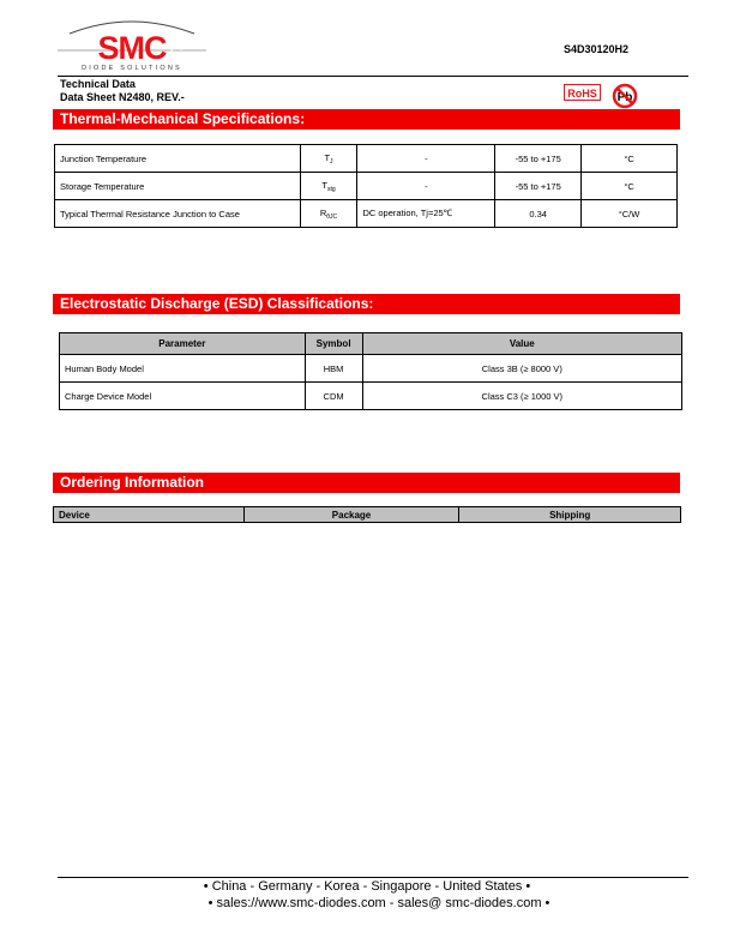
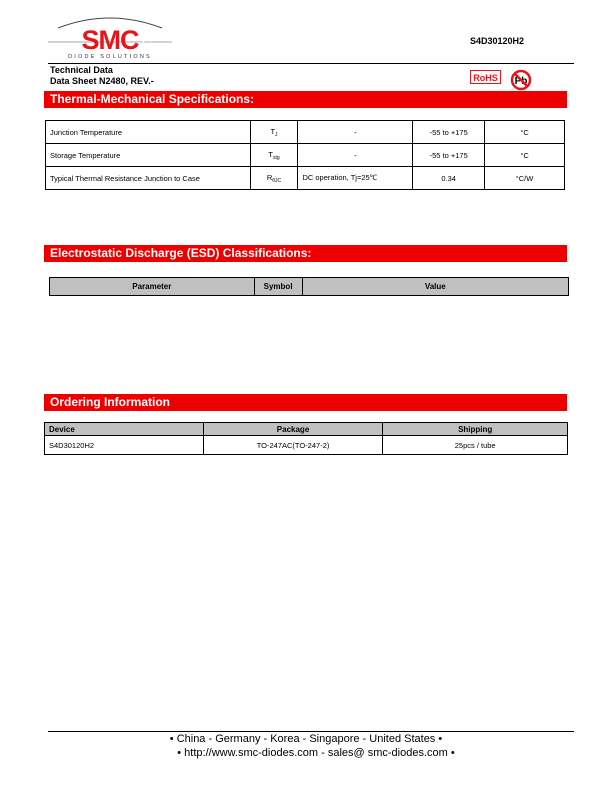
  SMC
  S4D30120H2
  Technical Data
  Data Sheet N2480, REV.-
  RoHS
  Pb
  Thermal-Mechanical Specifications:
  Junction Temperature	T	-	-55 to +175	°C
  Storage Temperature	T	-	-55 to +175	°C
  Typical Thermal Resistance Junction to Case	R	DC operation, Tj=25℃	0.34	°C/W
  Electrostatic Discharge (ESD) Classifications:
  Parameter	Symbol	Value
- Human Body Model	HBM	Class 3B (≥ 8000 V)
- Charge Device Model	CDM	Class C3 (≥ 1000 V)
  Ordering Information
  Device	Package	Shipping
+ S4D30120H2	TO-247AC(TO-247-2)	25pcs / tube
  • China - Germany - Korea - Singapore - United States •
- • sales://www.smc-diodes.com - sales@ smc-diodes.com •
+ • http://www.smc-diodes.com - sales@ smc-diodes.com •
